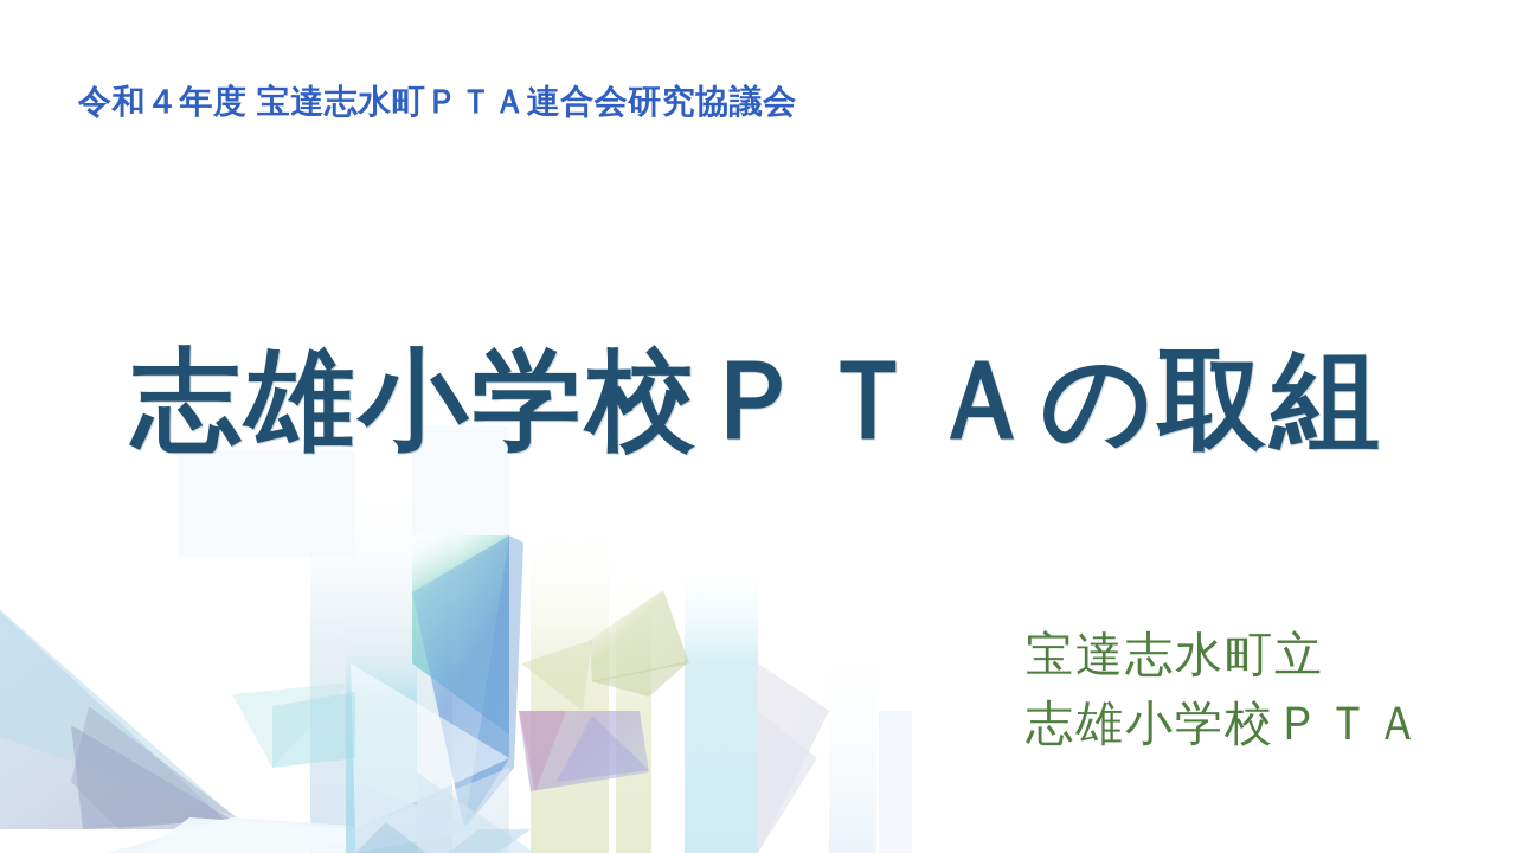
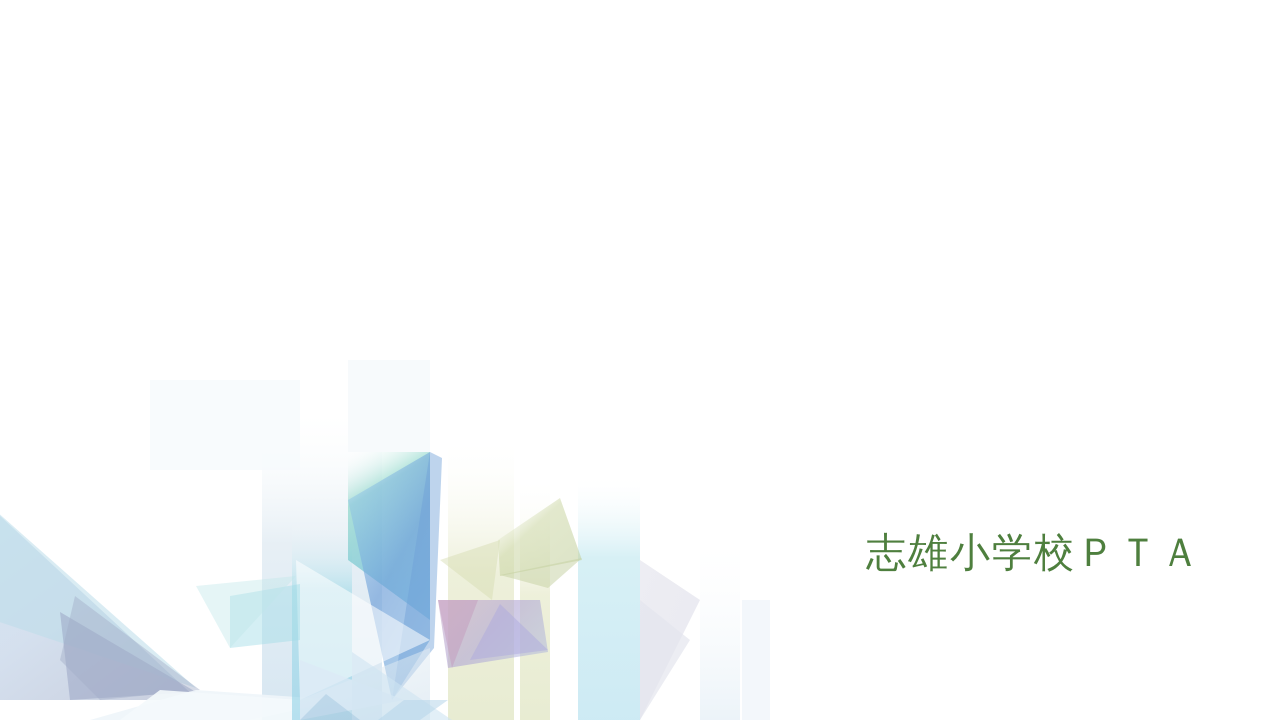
- 令和４年度 宝達志水町ＰＴＡ連合会研究協議会
- 志雄小学校ＰＴＡの取組
- 宝達志水町立
  志雄小学校ＰＴＡ
